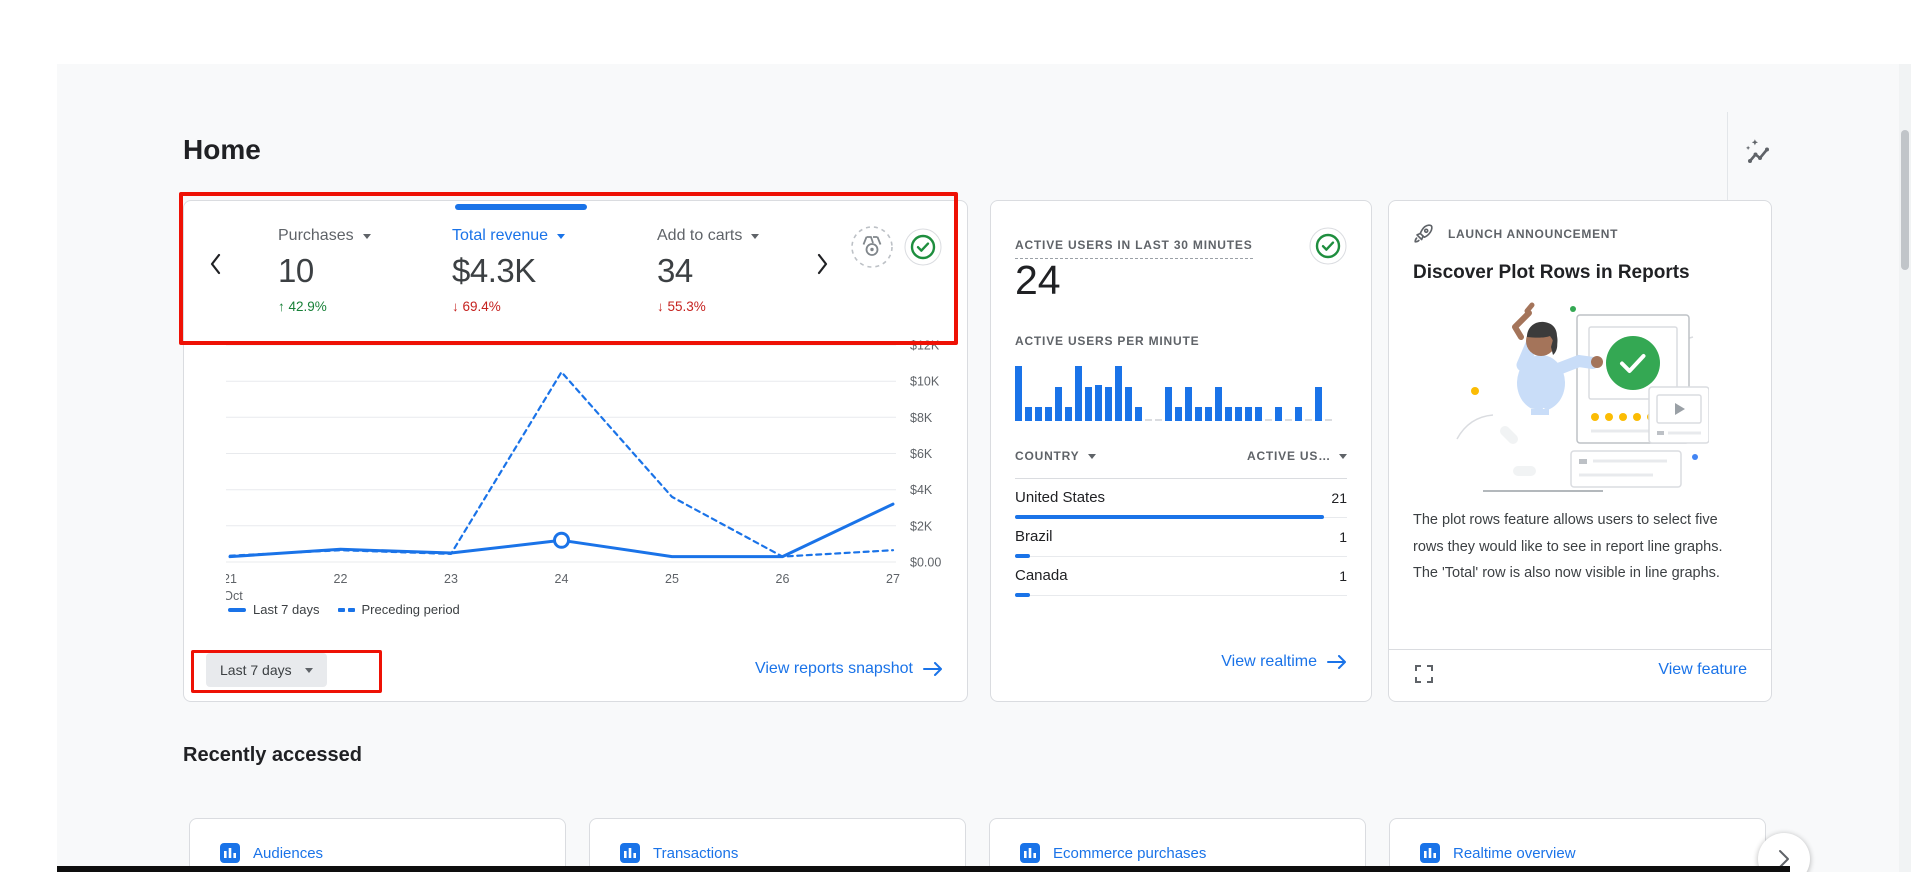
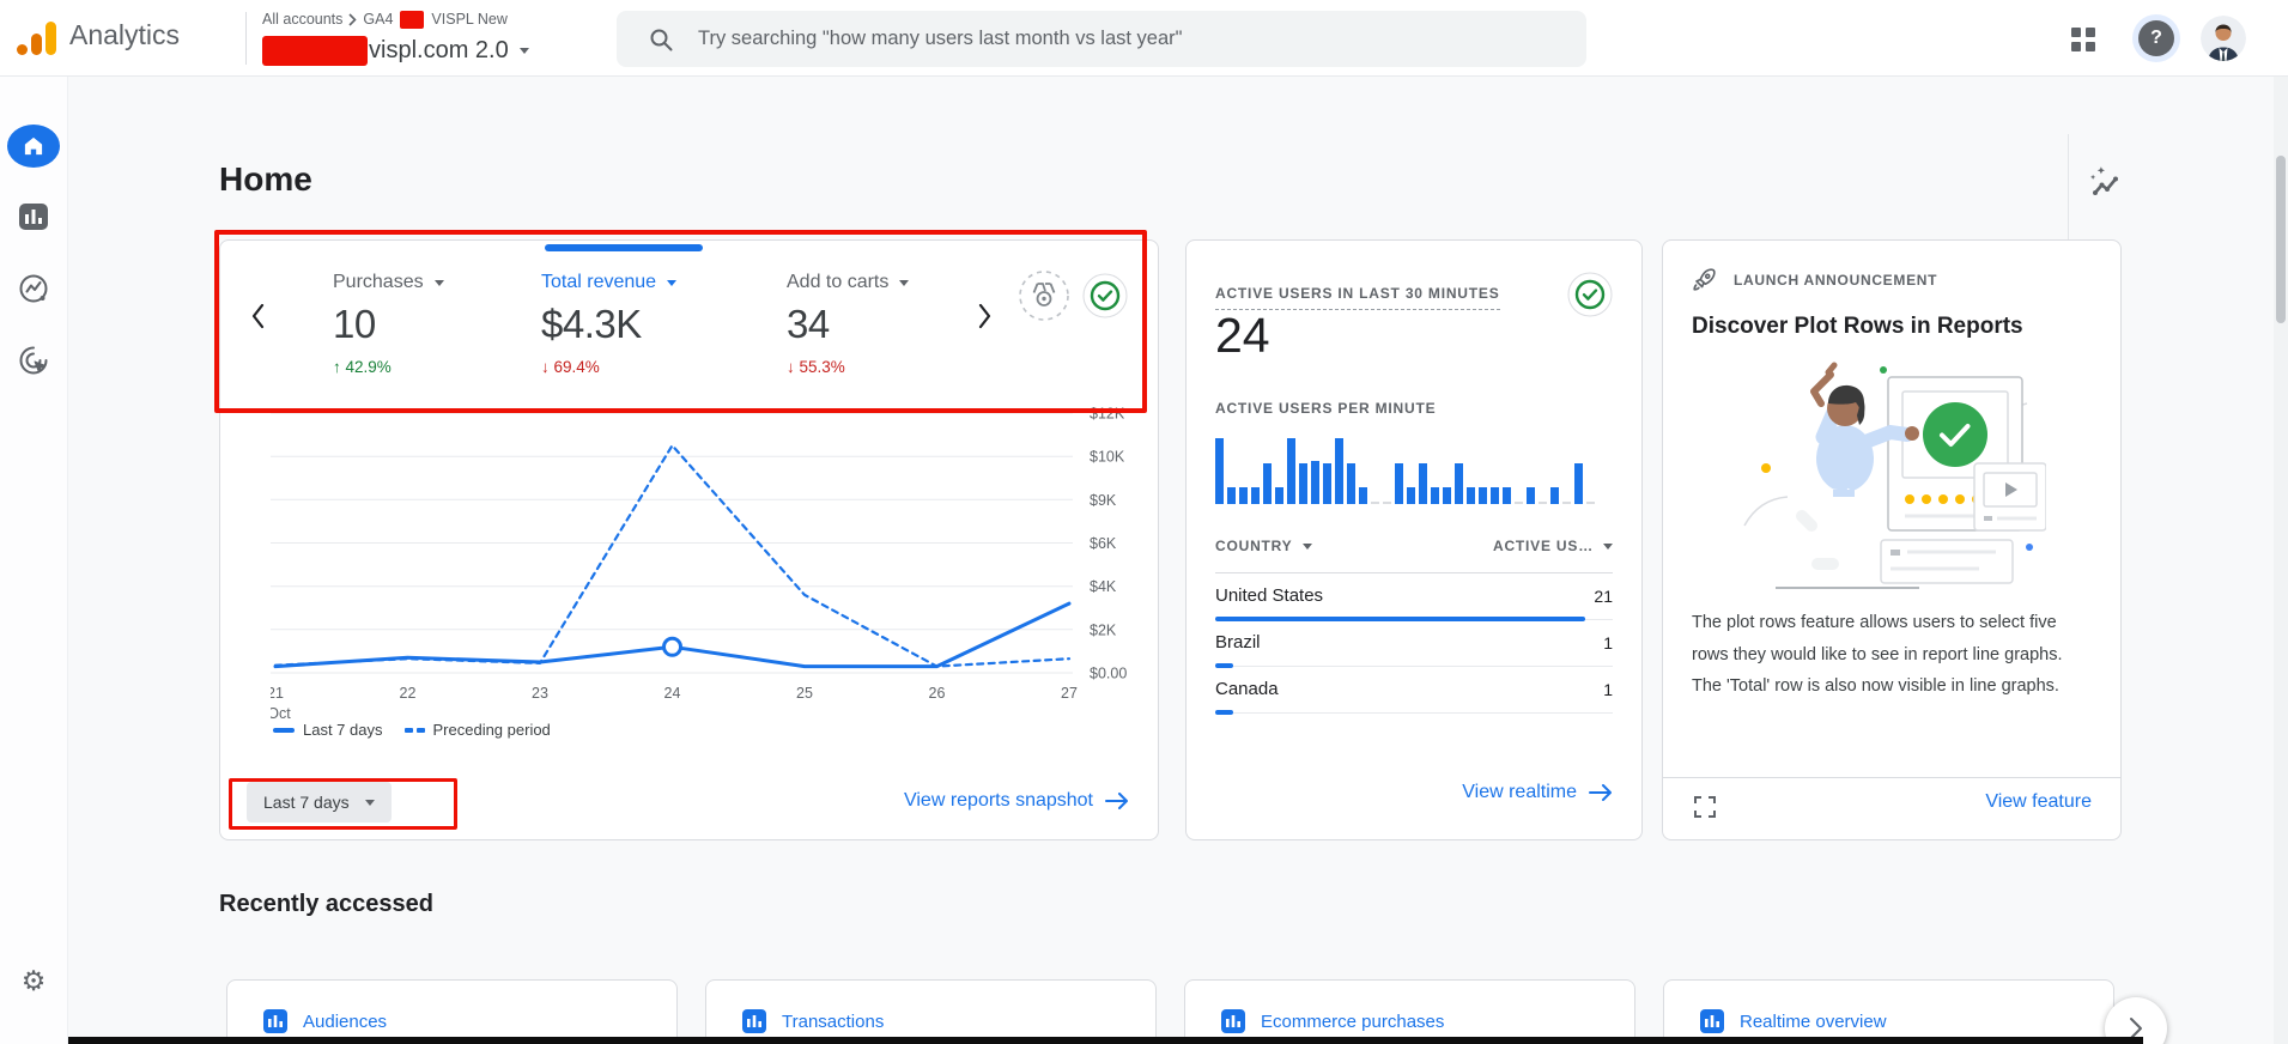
+ Analytics
+ All accounts
+ GA4
+ VISPL New
+ vispl.com 2.0
+ Try searching "how many users last month vs last year"
+ ?
+ ⚙
  Home
  Purchases
  10
  ↑ 42.9%
  Total revenue
  $4.3K
  ↓ 69.4%
  Add to carts
  34
  ↓ 55.3%
  $12K
  $10K
- $8K
+ $9K
  $6K
  $4K
  $2K
  $0.00
  21
  22
  23
  24
  25
  26
  27
  Oct
  Last 7 days
  Preceding period
  Last 7 days
  View reports snapshot
  ACTIVE USERS IN LAST 30 MINUTES
  24
  ACTIVE USERS PER MINUTE
  COUNTRY
  ACTIVE US…
  United States
  21
  Brazil
  1
  Canada
  1
  View realtime
  LAUNCH ANNOUNCEMENT
  Discover Plot Rows in Reports
  The plot rows feature allows users to select five rows they would like to see in report line graphs. The 'Total' row is also now visible in line graphs.
  View feature
  Recently accessed
  Audiences
  Transactions
  Ecommerce purchases
  Realtime overview
